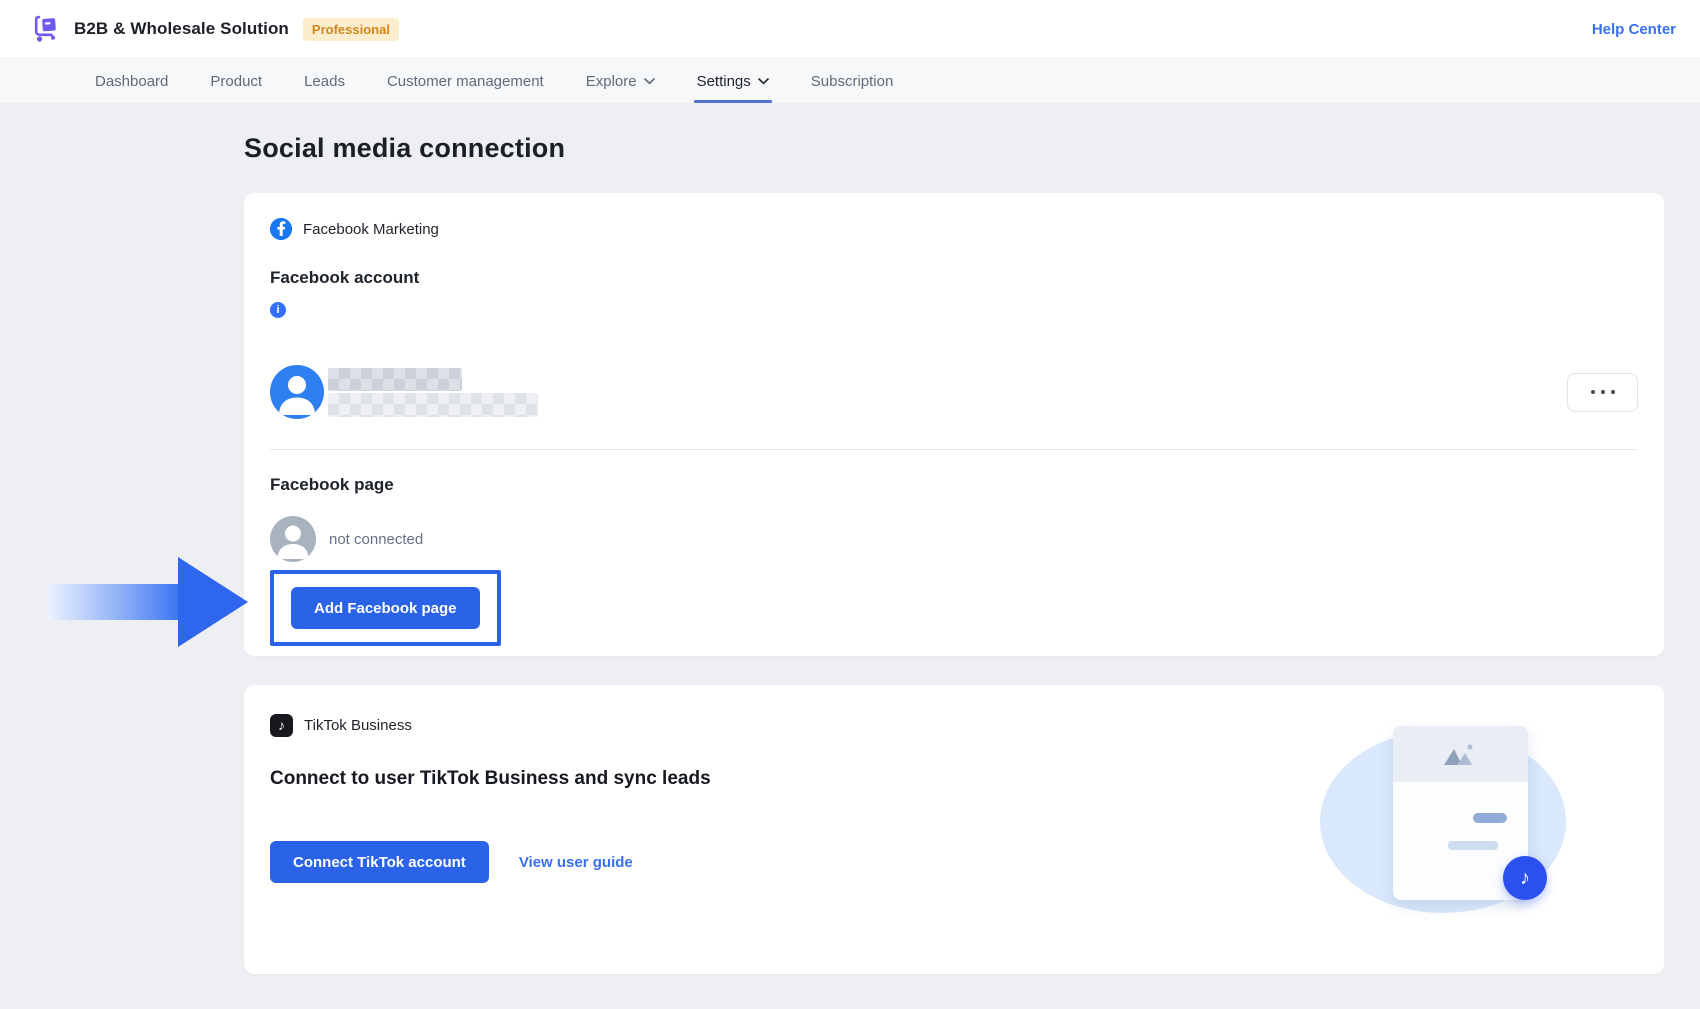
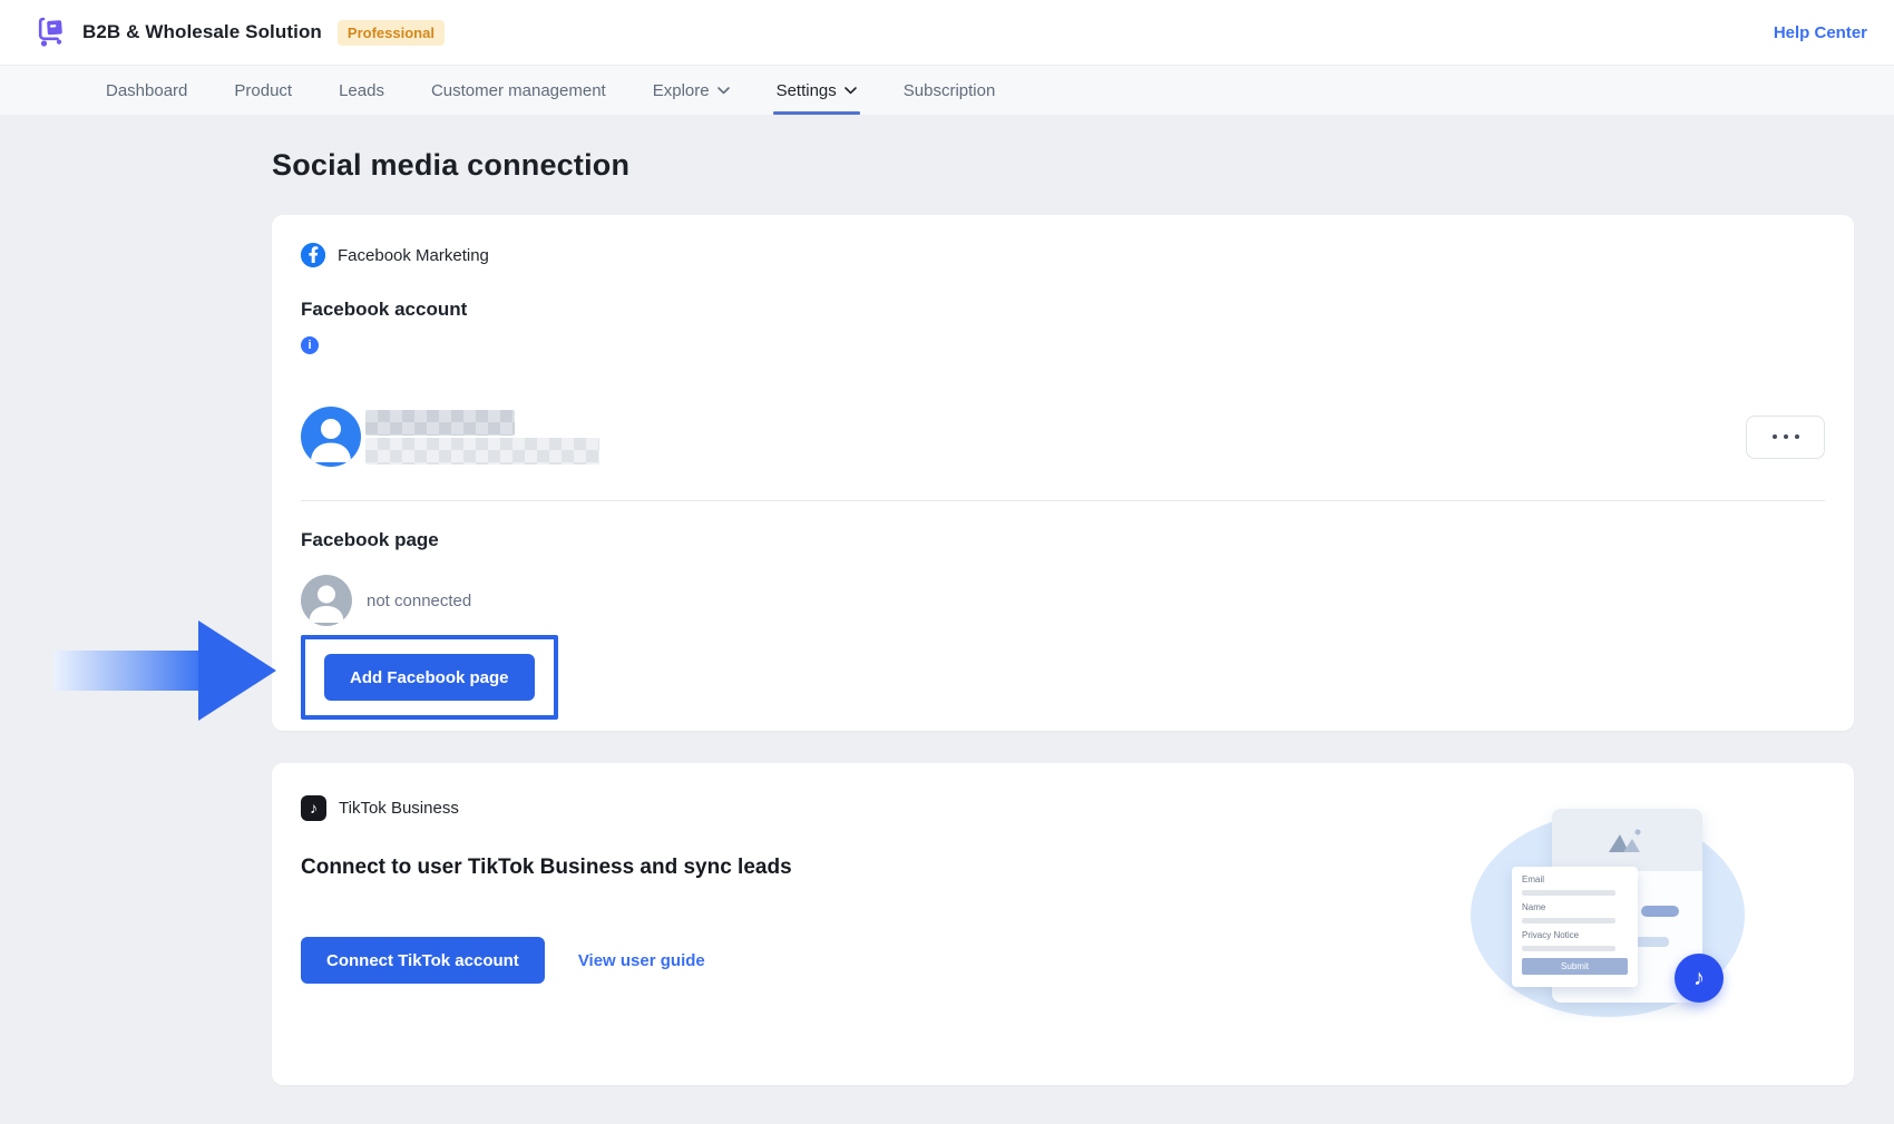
  B2B & Wholesale Solution
  Professional
  Help Center
  Dashboard
  Product
  Leads
  Customer management
  Explore
  Settings
  Subscription
  Social media connection
  Facebook Marketing
  Facebook account
  i
  Facebook page
  not connected
  Add Facebook page
  ♪
  TikTok Business
  Connect to user TikTok Business and sync leads
  Connect TikTok account
  View user guide
+ Email
+ Name
+ Privacy Notice
+ Submit
  ♪
